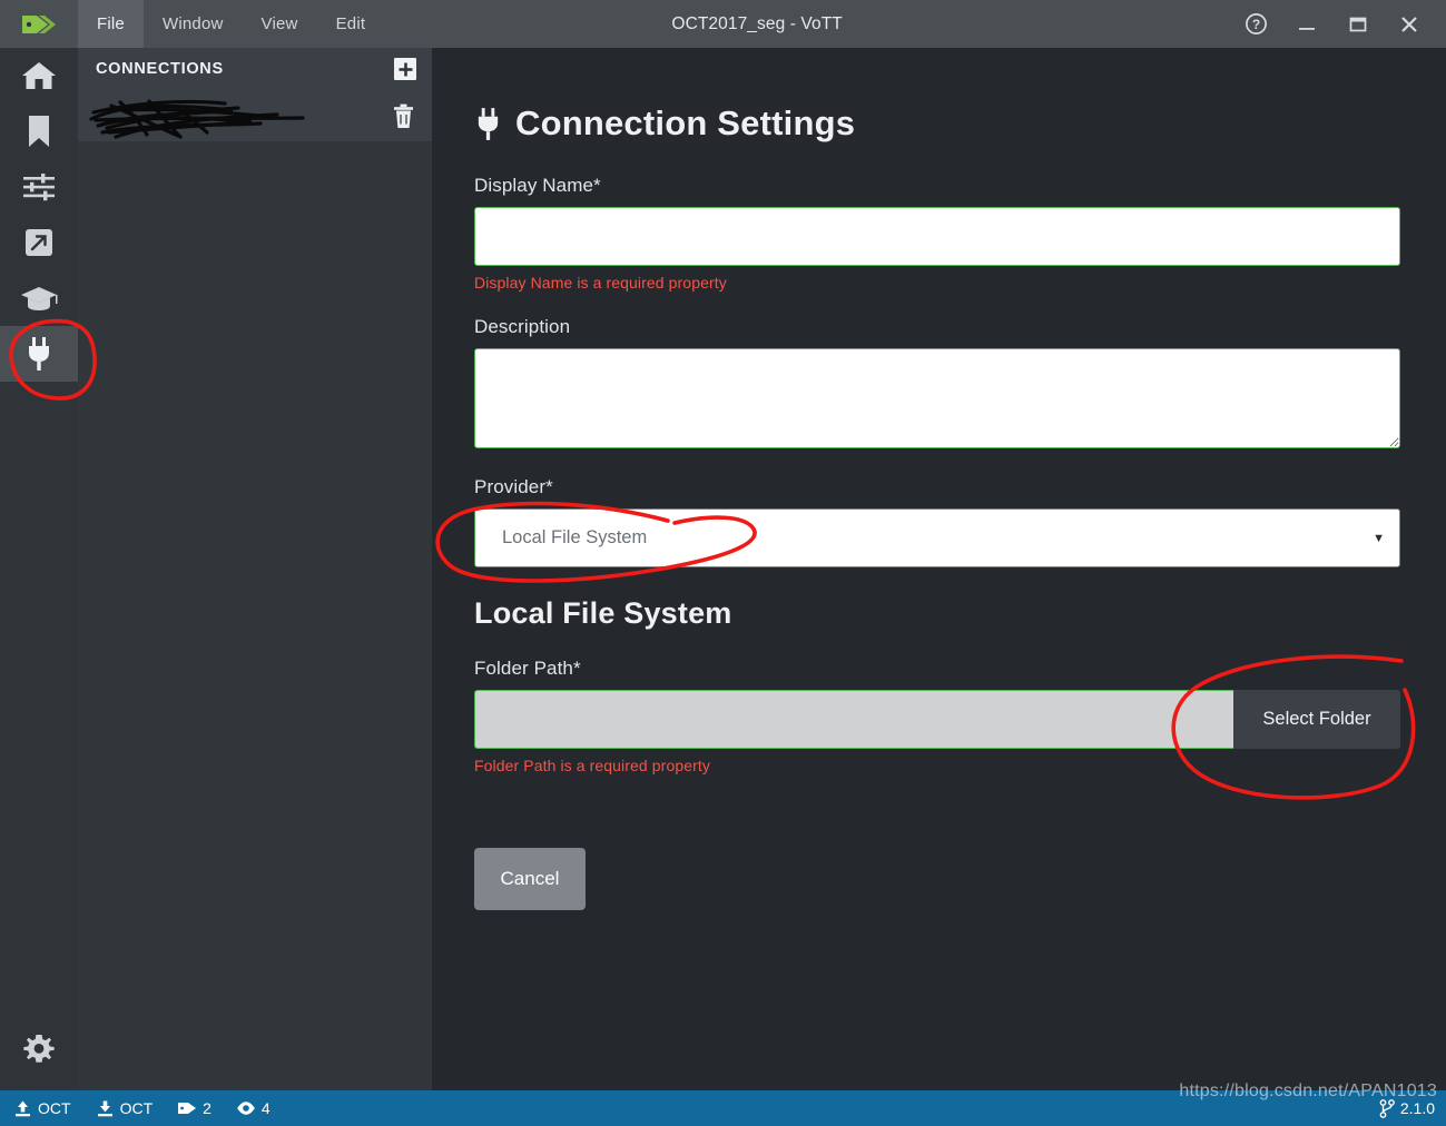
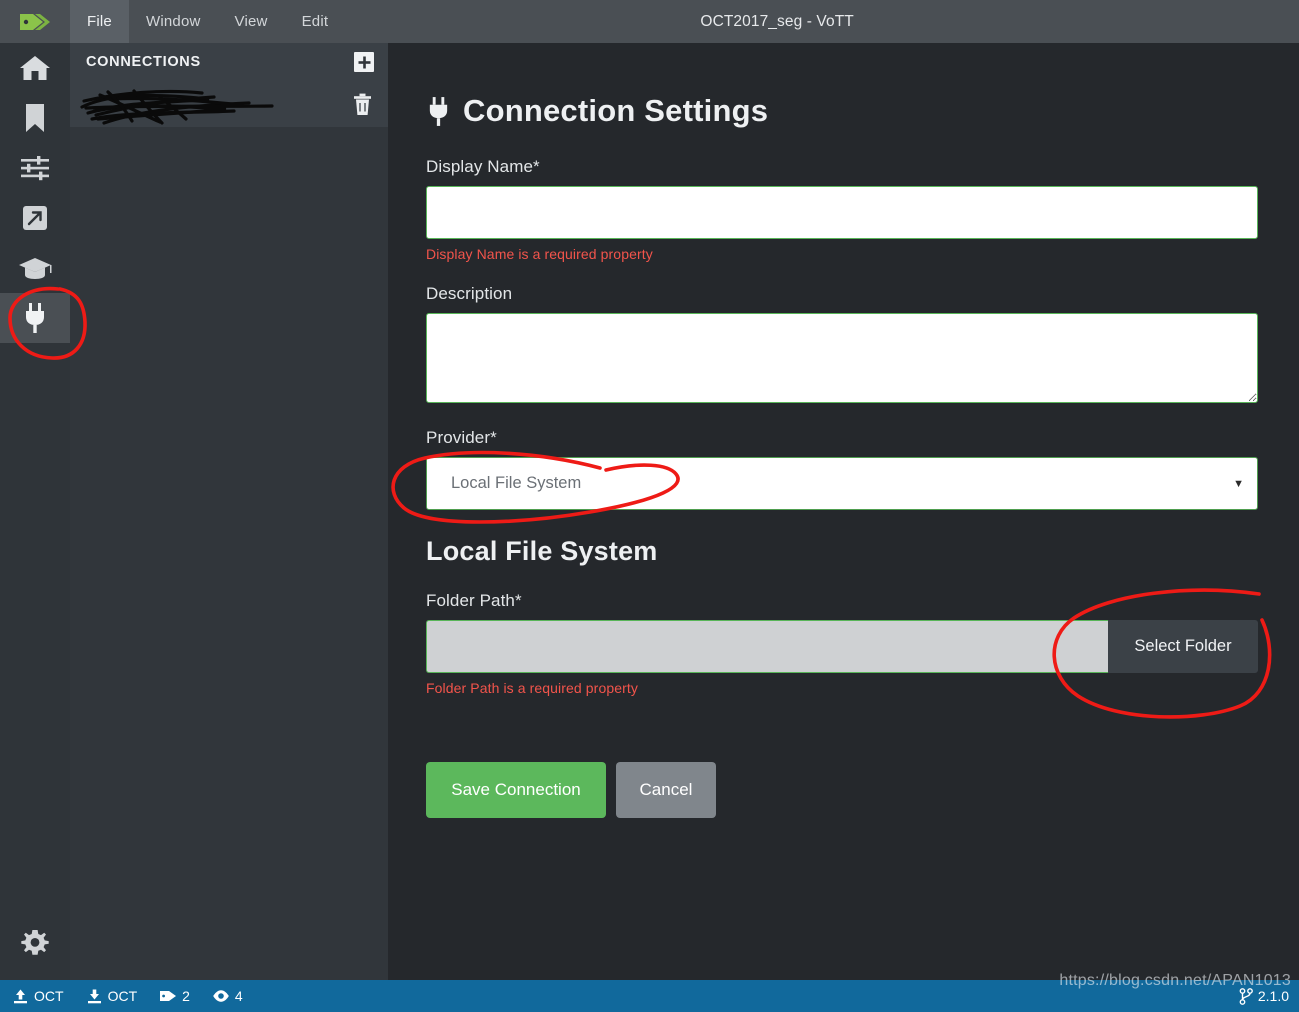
  File
  Window
  View
  Edit
  OCT2017_seg - VoTT
- ?
  CONNECTIONS
  Connection Settings
  Display Name*
  Display Name is a required property
  Description
  Provider*
  Local File System
  ▼
  Local File System
  Folder Path*
  Select Folder
  Folder Path is a required property
+ Save Connection
  Cancel
  OCT
  OCT
  2
  4
  2.1.0
  https://blog.csdn.net/APAN1013
